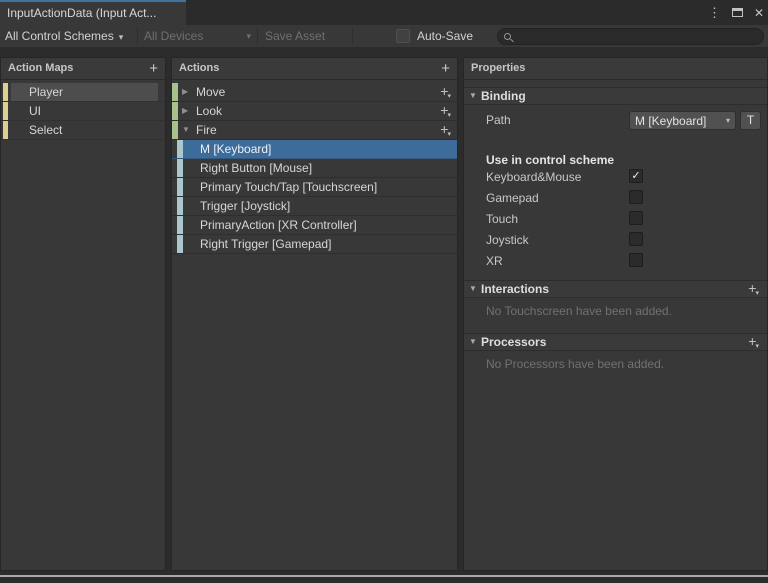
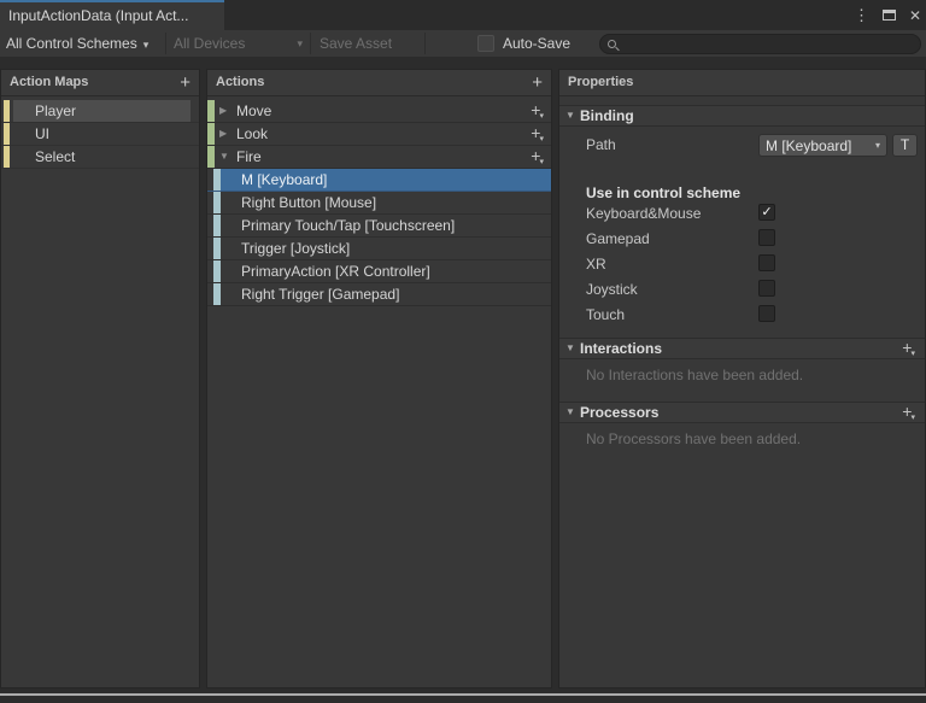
  InputActionData (Input Act...
  ⋮
  ✕
  All Control Schemes ▾
  All Devices
  ▾
  Save Asset
  Auto-Save
  Action Maps
  +
  Player
  UI
  Select
  Actions
  +
  ▶
  Move
  ▶
  Look
  ▼
  Fire
  M [Keyboard]
  Right Button [Mouse]
  Primary Touch/Tap [Touchscreen]
  Trigger [Joystick]
  PrimaryAction [XR Controller]
  Right Trigger [Gamepad]
  Properties
  ▼
  Binding
  Path
  M [Keyboard]
  ▾
  T
  Use in control scheme
  Keyboard&Mouse
  ✓
  Gamepad
- Touch
+ XR
  Joystick
- XR
+ Touch
  ▼
  Interactions
- No Touchscreen have been added.
+ No Interactions have been added.
  ▼
  Processors
  No Processors have been added.
